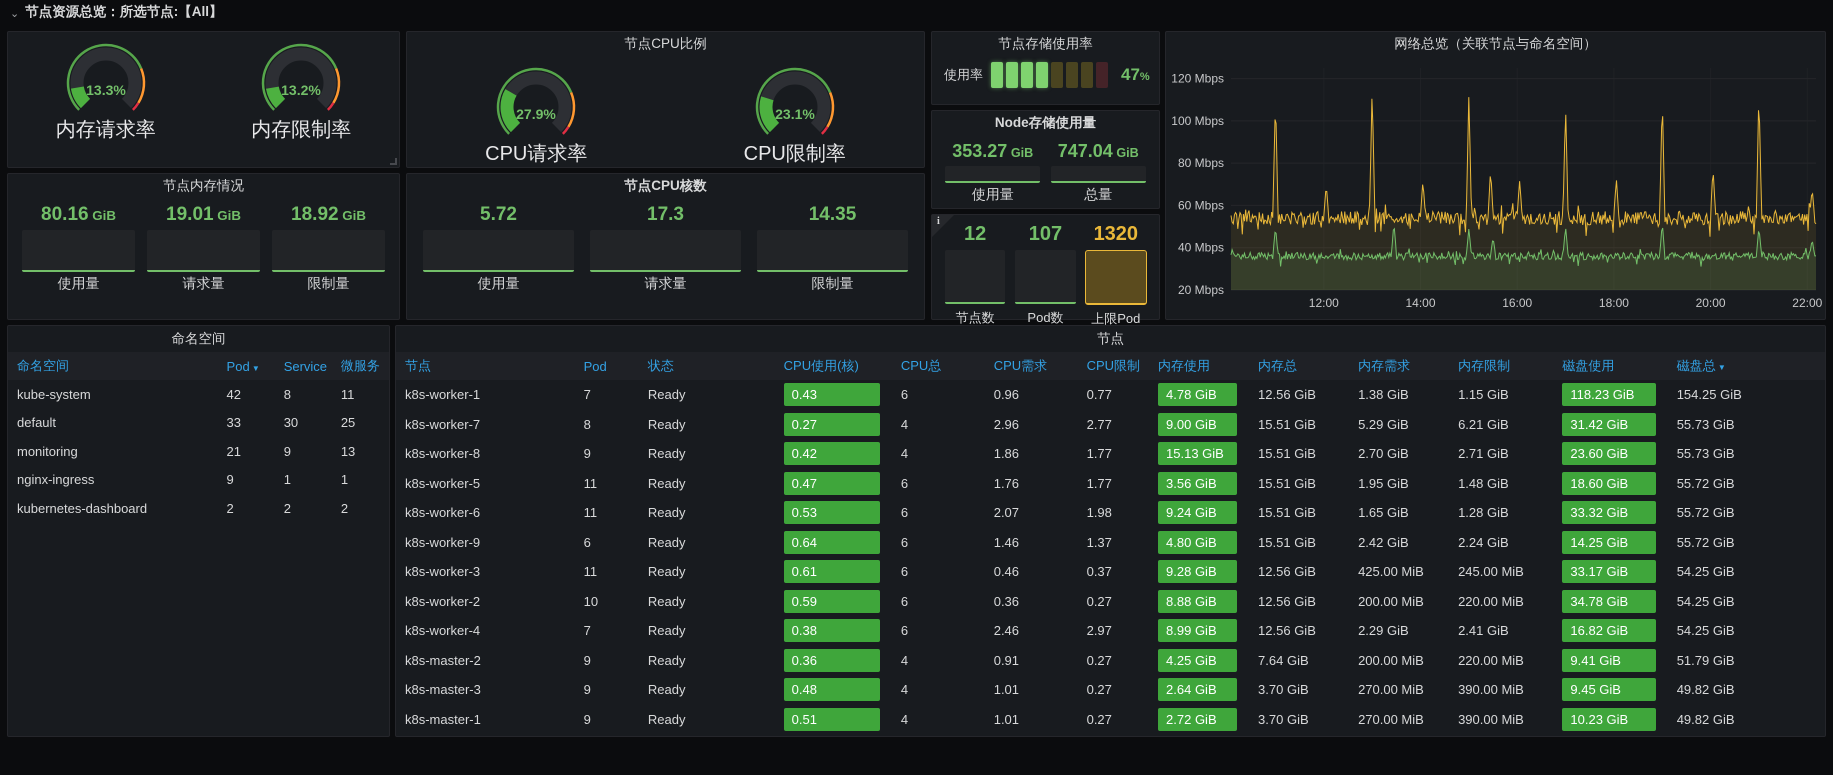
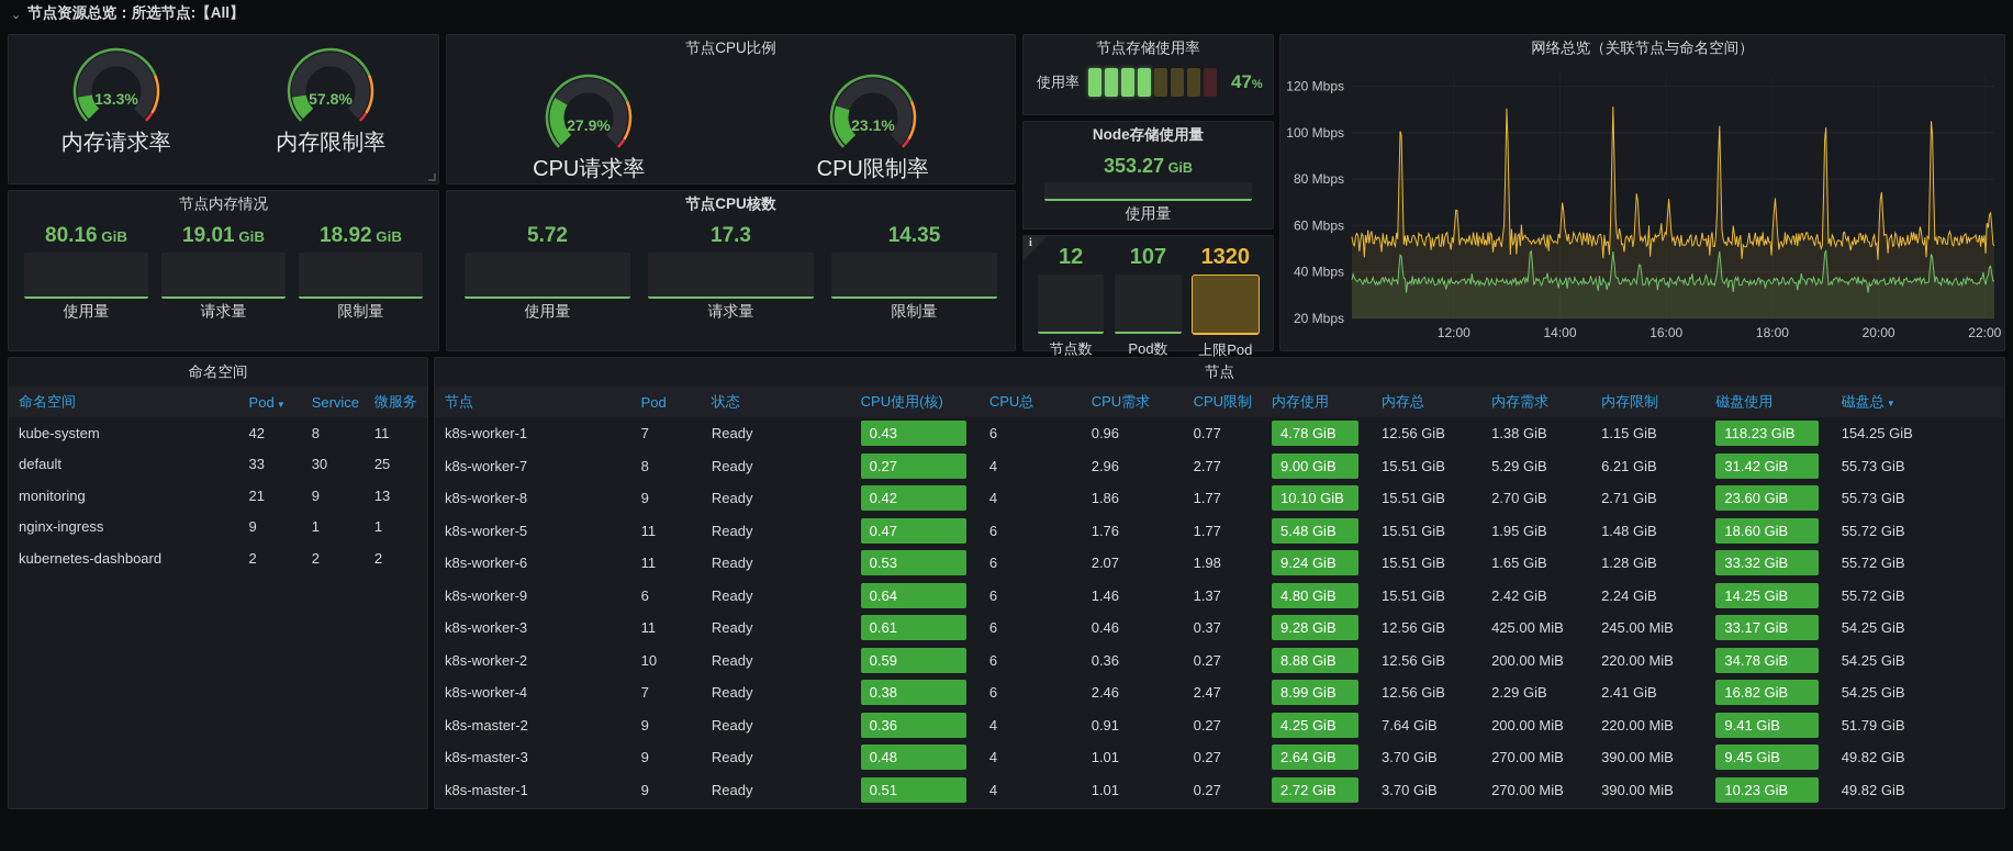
  ⌄
  节点资源总览：所选节点:【All】
  13.3%
  内存请求率
- 13.2%
+ 57.8%
  内存限制率
  节点CPU比例
  27.9%
  CPU请求率
  23.1%
  CPU限制率
  节点存储使用率
  使用率
  47%
  Node存储使用量
  353.27 GiB
  使用量
- 747.04 GiB
- 总量
  i
  12
  节点数
  107
  Pod数
  1320
  上限Pod
  网络总览（关联节点与命名空间）
  20 Mbps
  40 Mbps
  60 Mbps
  80 Mbps
  100 Mbps
  120 Mbps
  12:00
  14:00
  16:00
  18:00
  20:00
  22:00
  节点内存情况
  80.16 GiB
  使用量
  19.01 GiB
  请求量
  18.92 GiB
  限制量
  节点CPU核数
  5.72
  使用量
  17.3
  请求量
  14.35
  限制量
  命名空间
  命名空间
  Pod ▼
  Service
  微服务
  kube-system
  42
  8
  11
  default
  33
  30
  25
  monitoring
  21
  9
  13
  nginx-ingress
  9
  1
  1
  kubernetes-dashboard
  2
  2
  2
  节点
  节点
  Pod
  状态
  CPU使用(核)
  CPU总
  CPU需求
  CPU限制
  内存使用
  内存总
  内存需求
  内存限制
  磁盘使用
  磁盘总 ▼
  k8s-worker-1
  7
  Ready
  0.43
  6
  0.96
  0.77
  4.78 GiB
  12.56 GiB
  1.38 GiB
  1.15 GiB
  118.23 GiB
  154.25 GiB
  k8s-worker-7
  8
  Ready
  0.27
  4
  2.96
  2.77
  9.00 GiB
  15.51 GiB
  5.29 GiB
  6.21 GiB
  31.42 GiB
  55.73 GiB
  k8s-worker-8
  9
  Ready
  0.42
  4
  1.86
  1.77
- 15.13 GiB
+ 10.10 GiB
  15.51 GiB
  2.70 GiB
  2.71 GiB
  23.60 GiB
  55.73 GiB
  k8s-worker-5
  11
  Ready
  0.47
  6
  1.76
  1.77
- 3.56 GiB
+ 5.48 GiB
  15.51 GiB
  1.95 GiB
  1.48 GiB
  18.60 GiB
  55.72 GiB
  k8s-worker-6
  11
  Ready
  0.53
  6
  2.07
  1.98
  9.24 GiB
  15.51 GiB
  1.65 GiB
  1.28 GiB
  33.32 GiB
  55.72 GiB
  k8s-worker-9
  6
  Ready
  0.64
  6
  1.46
  1.37
  4.80 GiB
  15.51 GiB
  2.42 GiB
  2.24 GiB
  14.25 GiB
  55.72 GiB
  k8s-worker-3
  11
  Ready
  0.61
  6
  0.46
  0.37
  9.28 GiB
  12.56 GiB
  425.00 MiB
  245.00 MiB
  33.17 GiB
  54.25 GiB
  k8s-worker-2
  10
  Ready
  0.59
  6
  0.36
  0.27
  8.88 GiB
  12.56 GiB
  200.00 MiB
  220.00 MiB
  34.78 GiB
  54.25 GiB
  k8s-worker-4
  7
  Ready
  0.38
  6
  2.46
- 2.97
+ 2.47
  8.99 GiB
  12.56 GiB
  2.29 GiB
  2.41 GiB
  16.82 GiB
  54.25 GiB
  k8s-master-2
  9
  Ready
  0.36
  4
  0.91
  0.27
  4.25 GiB
  7.64 GiB
  200.00 MiB
  220.00 MiB
  9.41 GiB
  51.79 GiB
  k8s-master-3
  9
  Ready
  0.48
  4
  1.01
  0.27
  2.64 GiB
  3.70 GiB
  270.00 MiB
  390.00 MiB
  9.45 GiB
  49.82 GiB
  k8s-master-1
  9
  Ready
  0.51
  4
  1.01
  0.27
  2.72 GiB
  3.70 GiB
  270.00 MiB
  390.00 MiB
  10.23 GiB
  49.82 GiB
